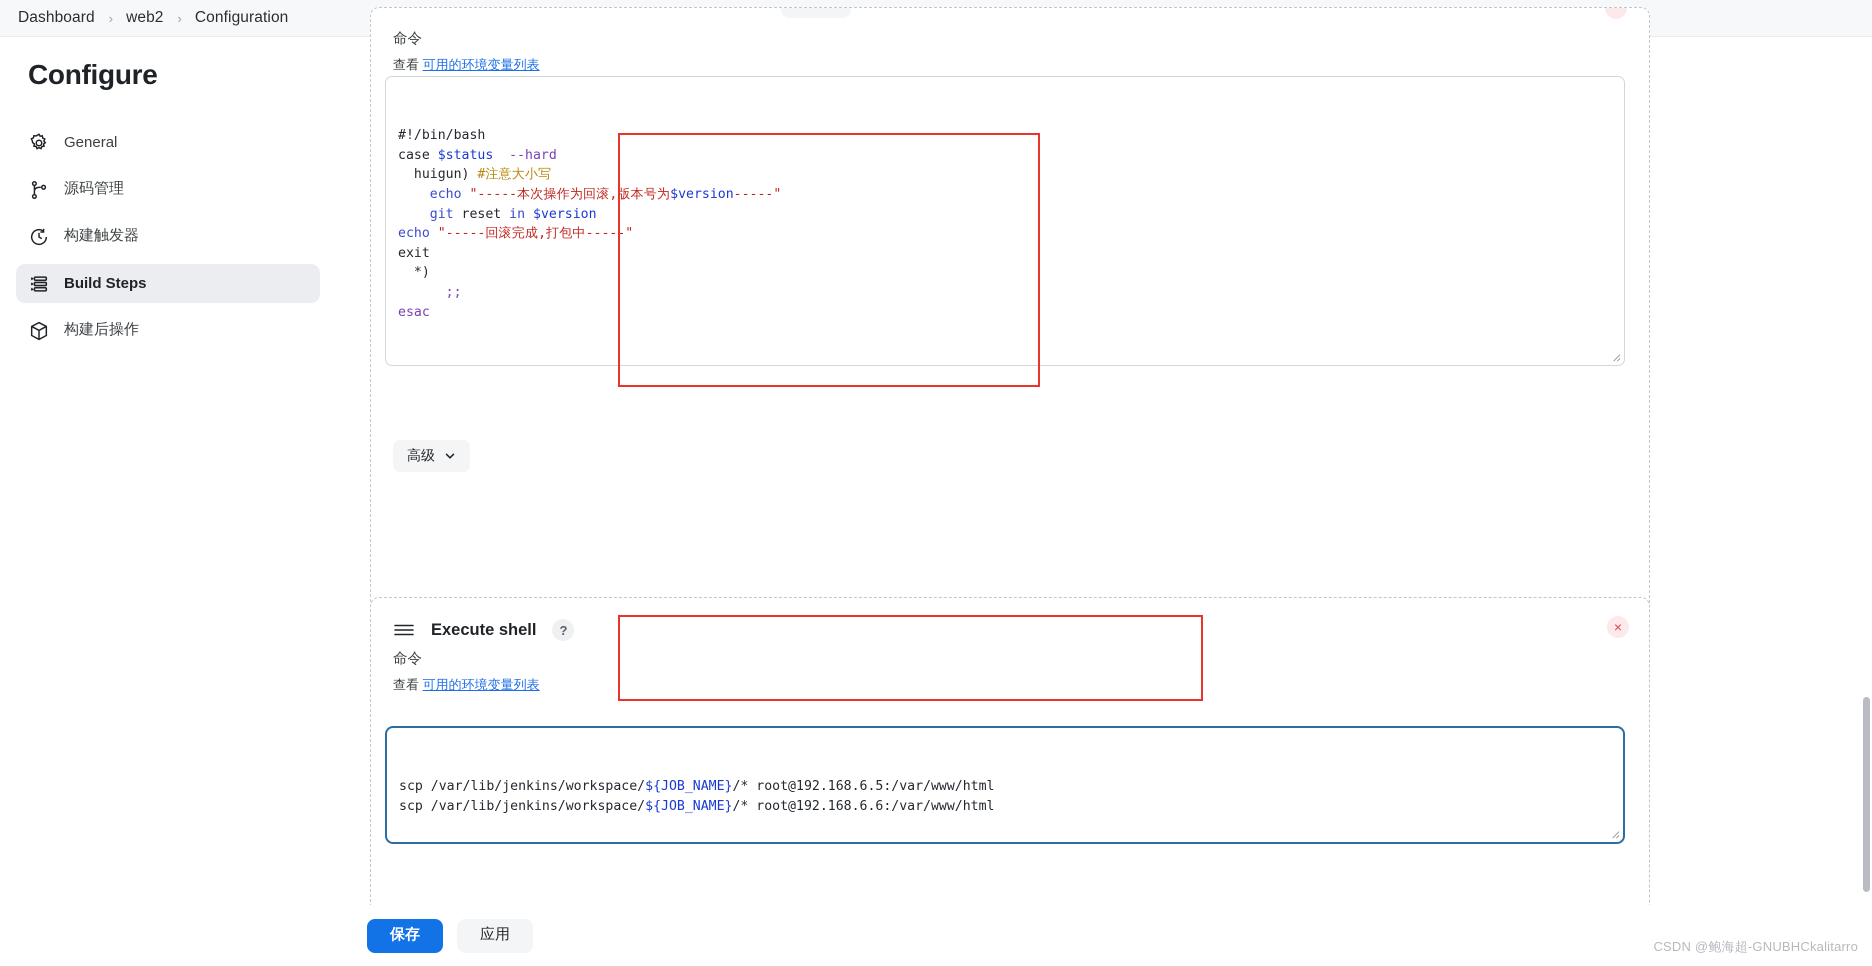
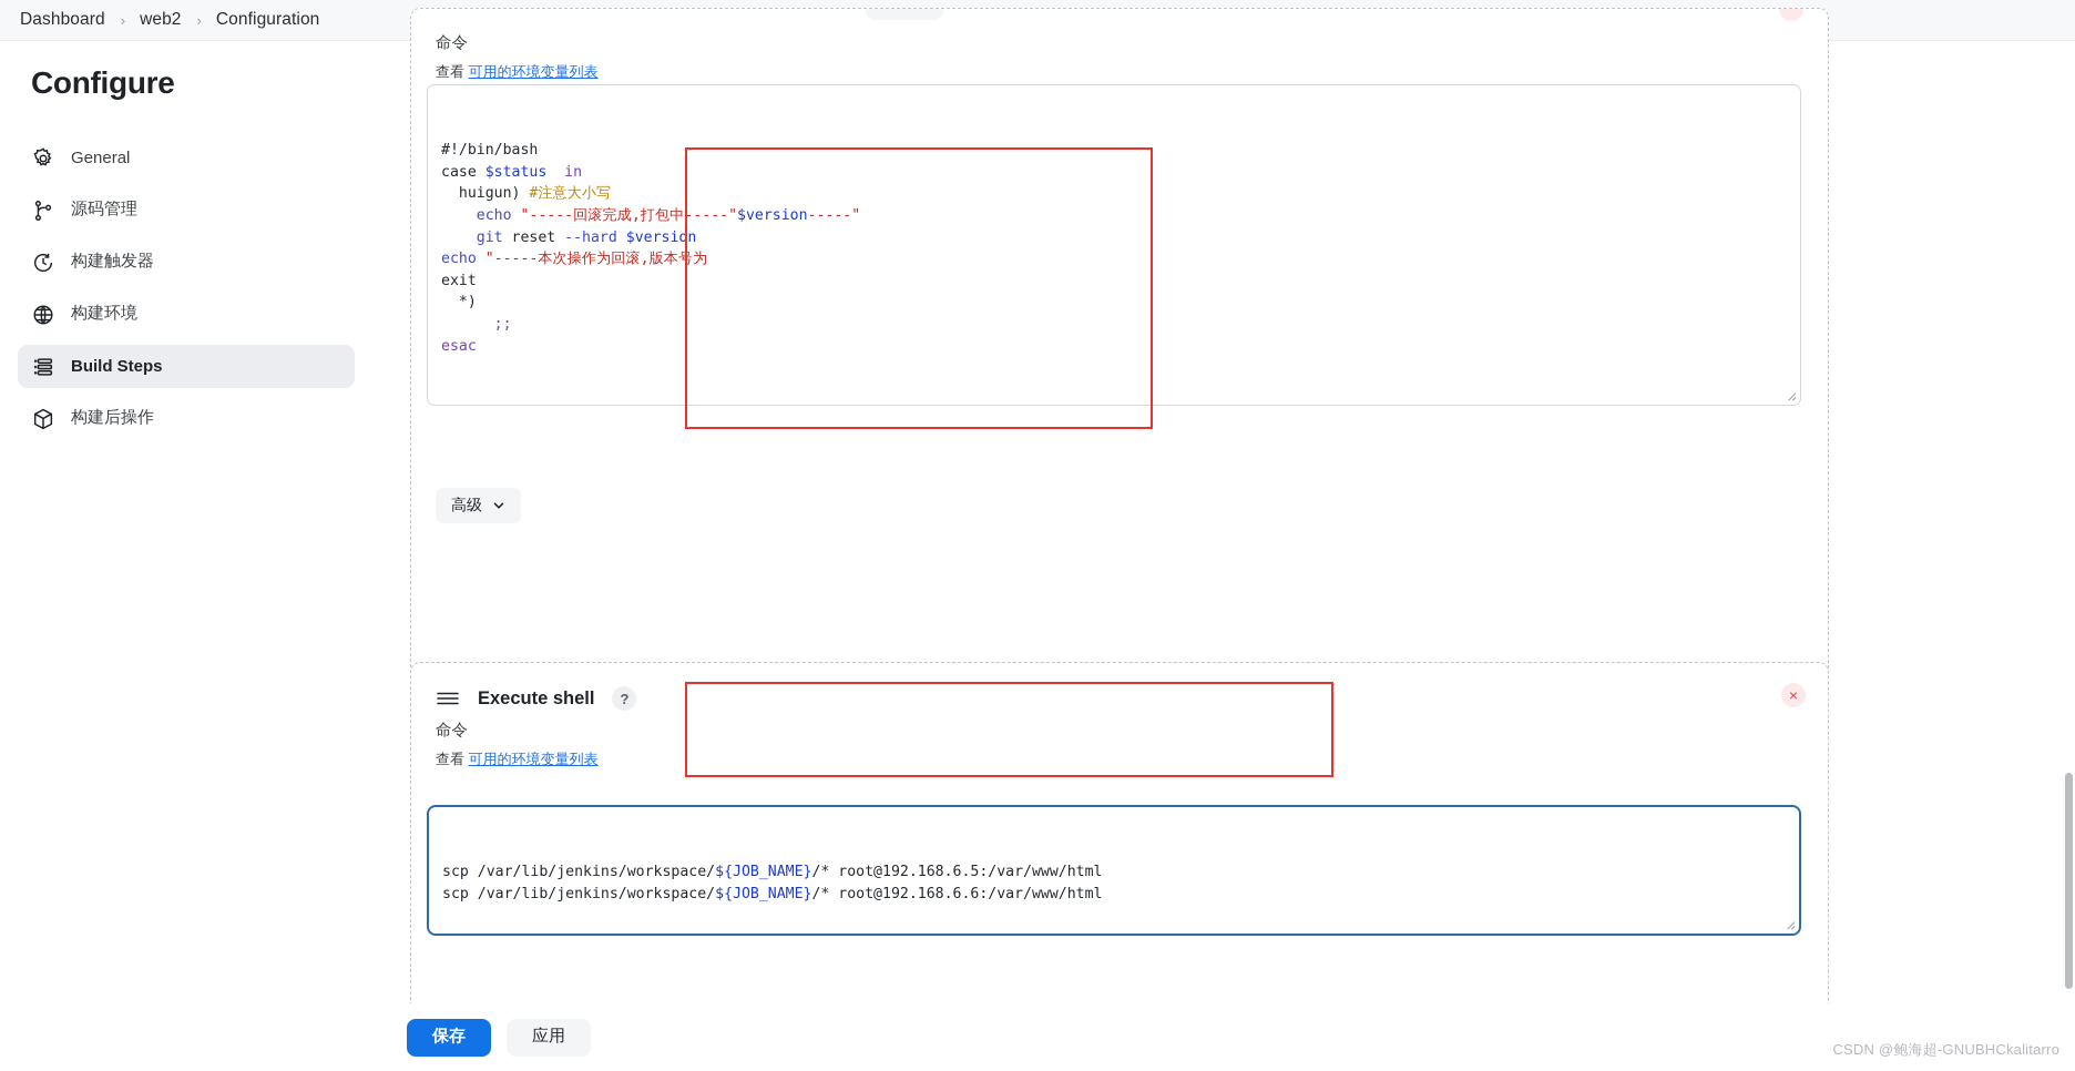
  Dashboard
  ›
  web2
  ›
  Configuration
  Configure
  General
  源码管理
  构建触发器
+ 构建环境
  Build Steps
  构建后操作
  命令
  查看 可用的环境变量列表
  #!/bin/bash
- case $status --hard
+ case $status in
  huigun) #注意大小写
- echo "-----本次操作为回滚,版本号为$version-----"
+ echo "-----回滚完成,打包中-----"$version-----"
- git reset in $version
+ git reset --hard $version
- echo "-----回滚完成,打包中-----"
+ echo "-----本次操作为回滚,版本号为
  exit
  *)
  ;;
  esac
  高级
  Execute shell
  ?
  ×
  命令
  查看 可用的环境变量列表
  scp /var/lib/jenkins/workspace/${JOB_NAME}/* root@192.168.6.5:/var/www/html
  scp /var/lib/jenkins/workspace/${JOB_NAME}/* root@192.168.6.6:/var/www/html
  保存
  应用
  CSDN @鲍海超-GNUBHCkalitarro
